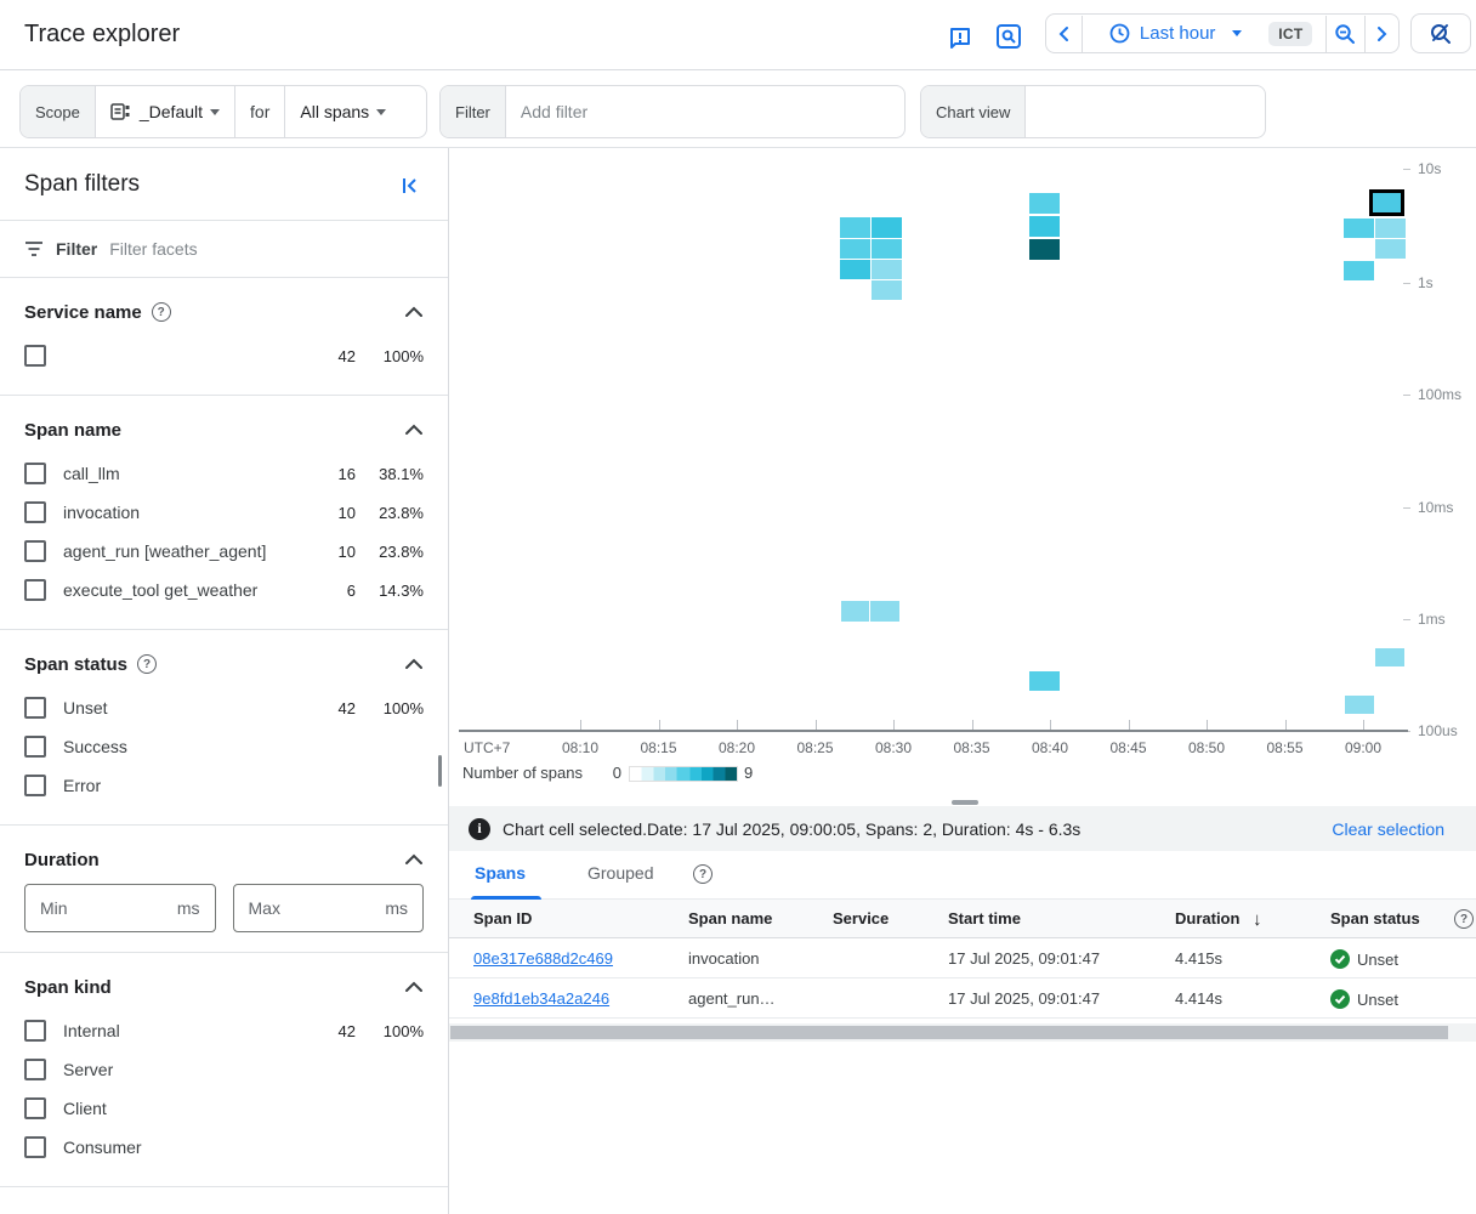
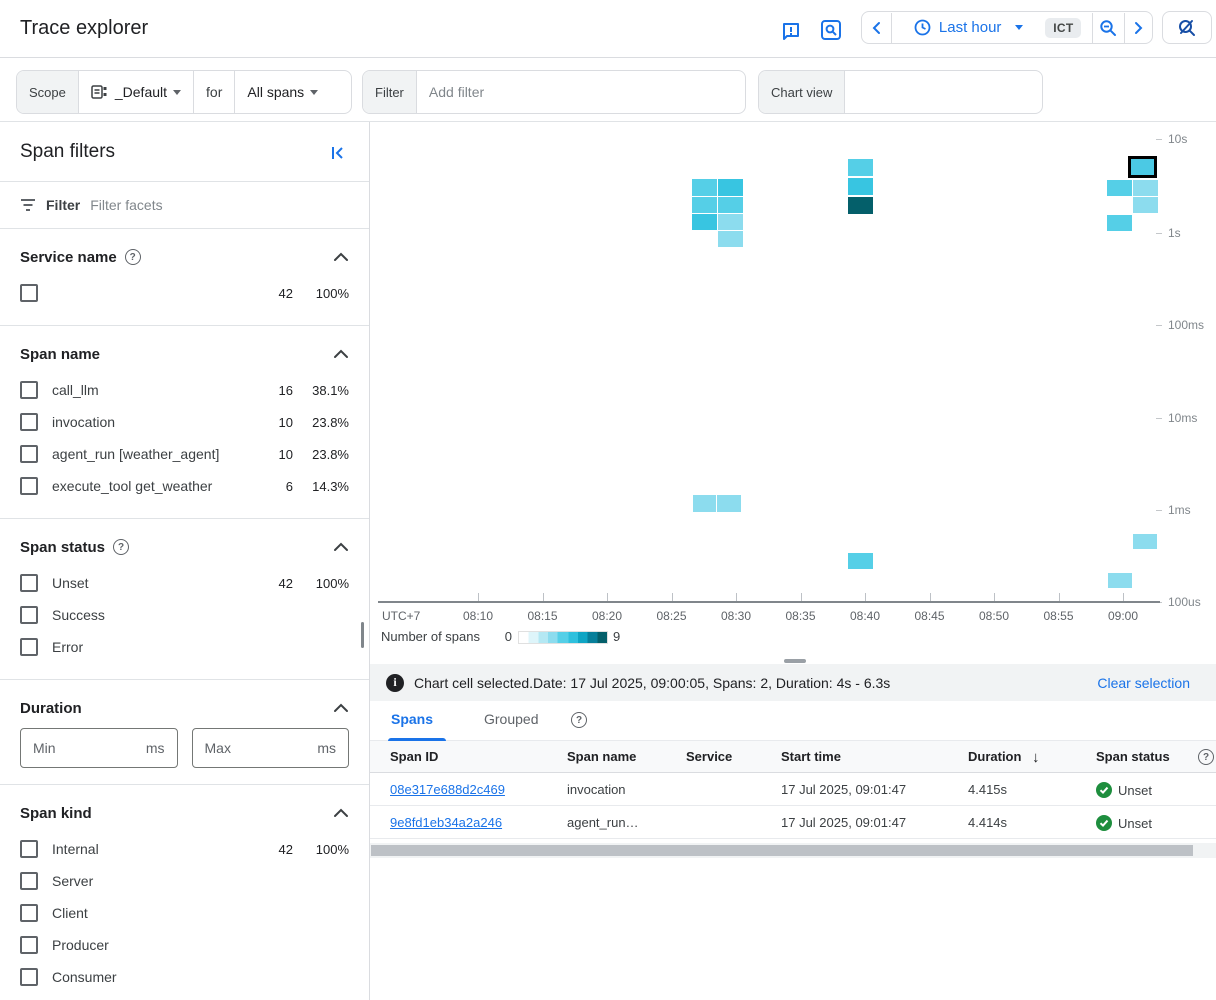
  Trace explorer
  Last hour
  ICT
  Scope
  _Default
  for
  All spans
  Filter
  Add filter
  Chart view
  Span filters
  Filter
  Filter facets
  Service name
  ?
  42
  100%
  Span name
  call_llm
  16
  38.1%
  invocation
  10
  23.8%
  agent_run [weather_agent]
  10
  23.8%
  execute_tool get_weather
  6
  14.3%
  Span status
  ?
  Unset
  42
  100%
  Success
  Error
  Duration
  Min
  ms
  Max
  ms
  Span kind
  Internal
  42
  100%
  Server
  Client
+ Producer
  Consumer
  10s
  1s
  100ms
  10ms
  1ms
  100us
  UTC+7
  08:10
  08:15
  08:20
  08:25
  08:30
  08:35
  08:40
  08:45
  08:50
  08:55
  09:00
  Number of spans
  0
  9
  i
  Chart cell selected.Date: 17 Jul 2025, 09:00:05, Spans: 2, Duration: 4s - 6.3s
  Clear selection
  Spans
  Grouped
  ?
  Span ID
  Span name
  Service
  Start time
  Duration
  ↓
  Span status
  ?
  08e317e688d2c469
  invocation
  17 Jul 2025, 09:01:47
  4.415s
  Unset
  9e8fd1eb34a2a246
  agent_run…
  17 Jul 2025, 09:01:47
  4.414s
  Unset
